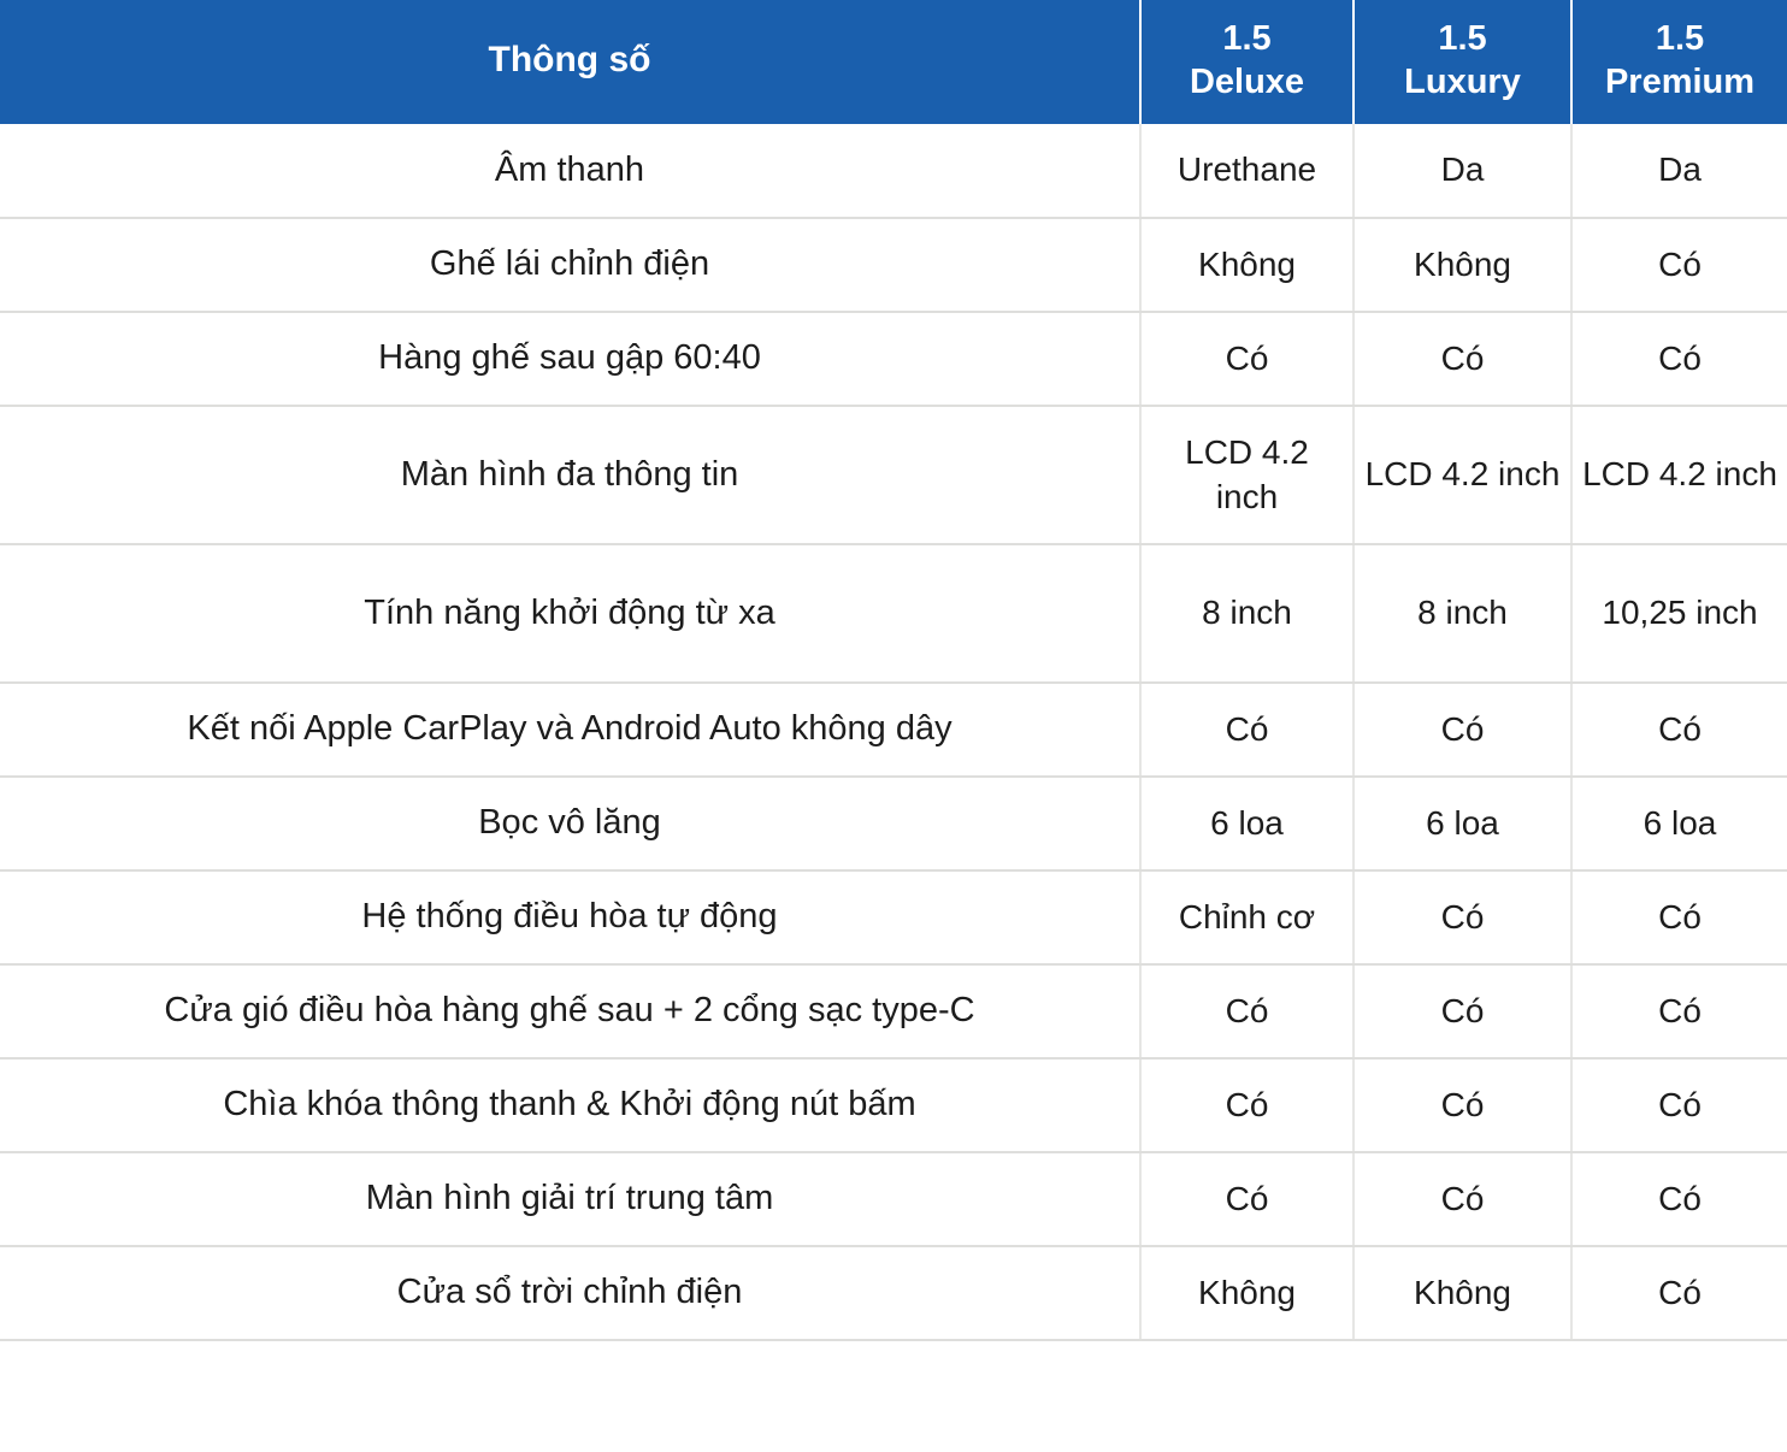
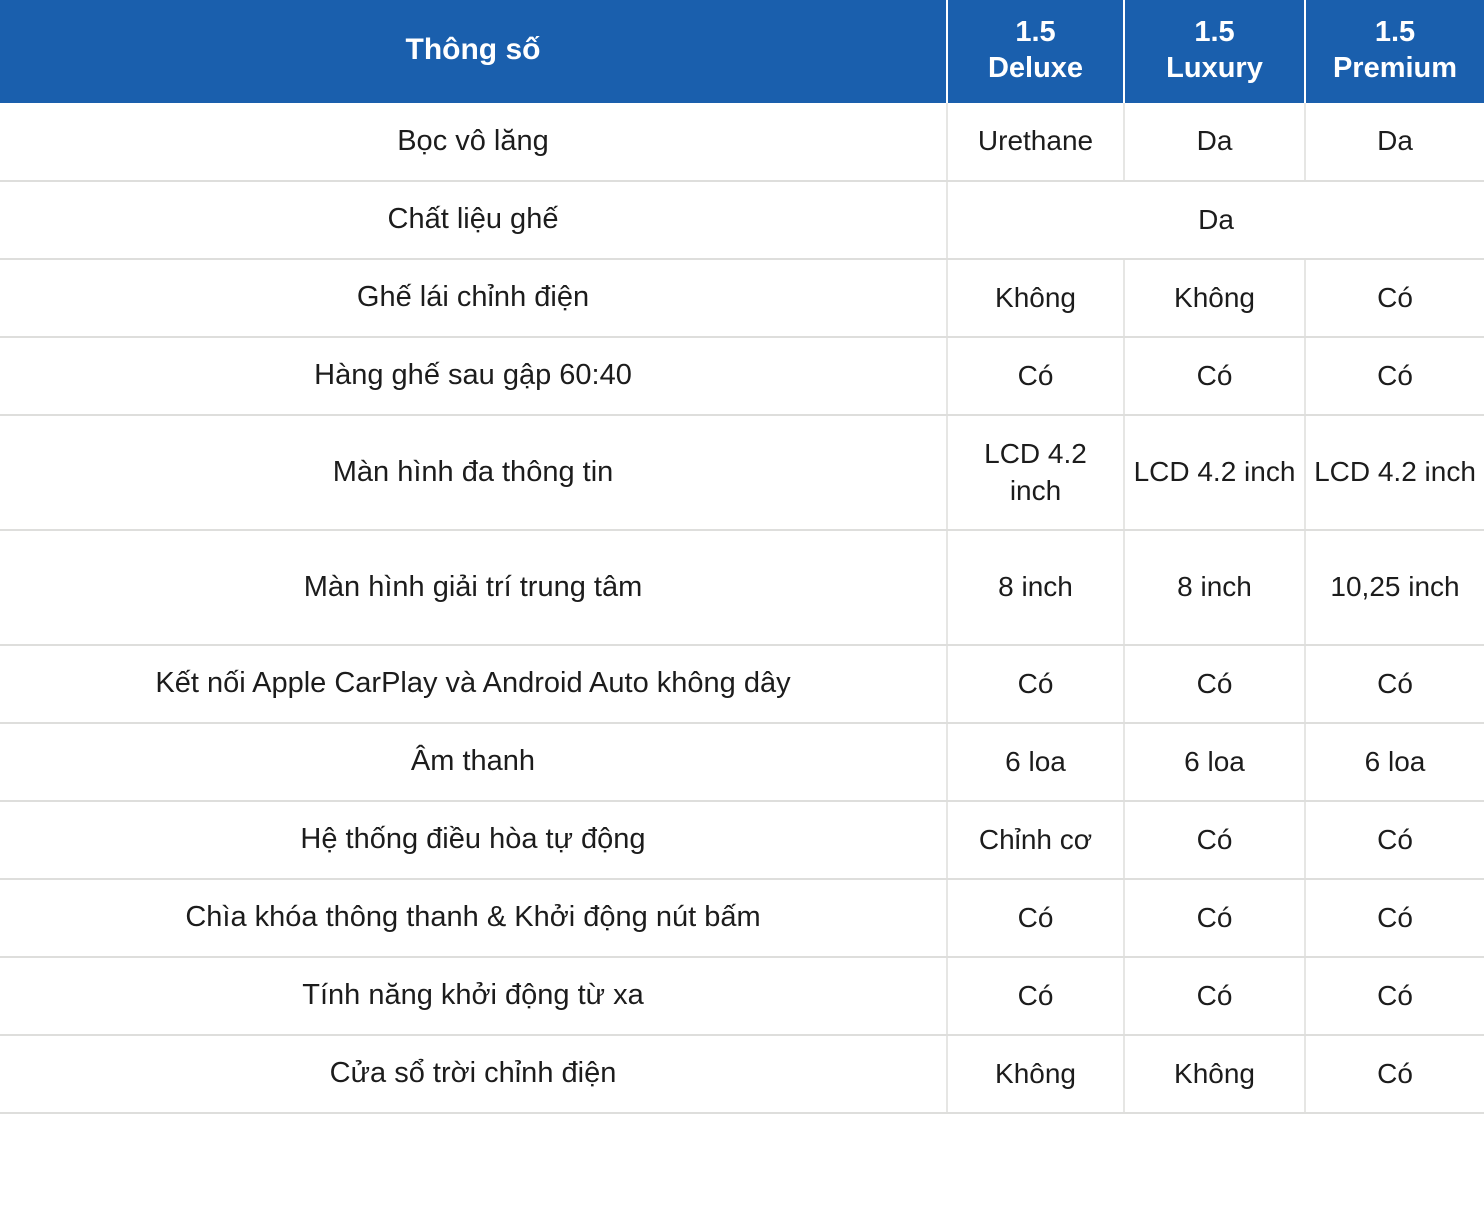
  Thông số	1.5 Deluxe	1.5 Luxury	1.5 Premium
- Âm thanh	Urethane	Da	Da
+ Bọc vô lăng	Urethane	Da	Da
+ Chất liệu ghế	Da
  Ghế lái chỉnh điện	Không	Không	Có
  Hàng ghế sau gập 60:40	Có	Có	Có
  Màn hình đa thông tin	LCD 4.2 inch	LCD 4.2 inch	LCD 4.2 inch
- Tính năng khởi động từ xa	8 inch	8 inch	10,25 inch
+ Màn hình giải trí trung tâm	8 inch	8 inch	10,25 inch
  Kết nối Apple CarPlay và Android Auto không dây	Có	Có	Có
- Bọc vô lăng	6 loa	6 loa	6 loa
+ Âm thanh	6 loa	6 loa	6 loa
  Hệ thống điều hòa tự động	Chỉnh cơ	Có	Có
- Cửa gió điều hòa hàng ghế sau + 2 cổng sạc type-C	Có	Có	Có
  Chìa khóa thông thanh & Khởi động nút bấm	Có	Có	Có
- Màn hình giải trí trung tâm	Có	Có	Có
+ Tính năng khởi động từ xa	Có	Có	Có
  Cửa sổ trời chỉnh điện	Không	Không	Có
